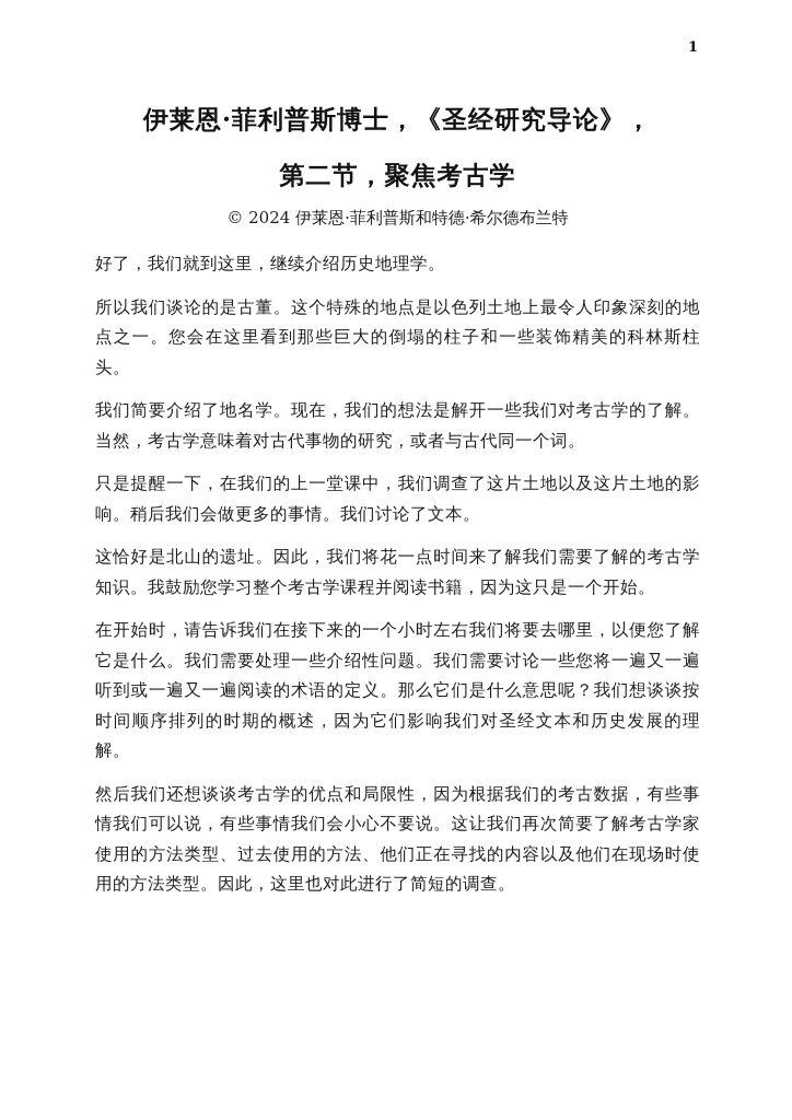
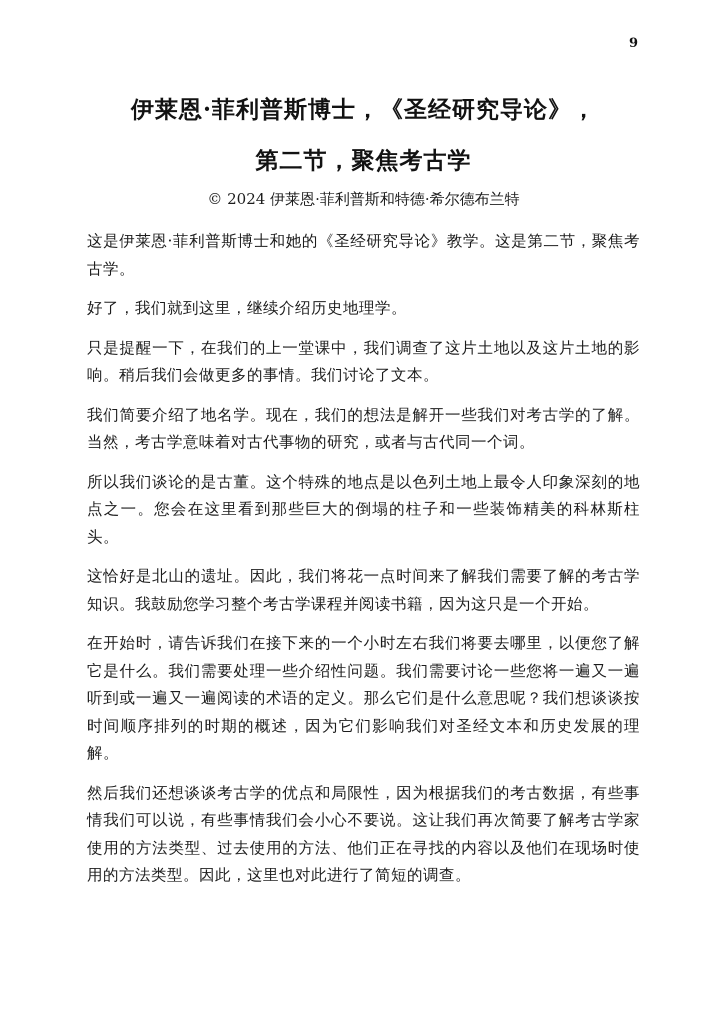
- 1
+ 9
  伊莱恩·菲利普斯博士，《圣经研究导论》，
  第二节，聚焦考古学
  © 2024 伊莱恩·菲利普斯和特德·希尔德布兰特
+ 这是伊莱恩·菲利普斯博士和她的《圣经研究导论》教学。这是第二节，聚焦考古学。
  好了，我们就到这里，继续介绍历史地理学。
- 所以我们谈论的是古董。这个特殊的地点是以色列土地上最令人印象深刻的地点之一。您会在这里看到那些巨大的倒塌的柱子和一些装饰精美的科林斯柱头。
+ 只是提醒一下，在我们的上一堂课中，我们调查了这片土地以及这片土地的影响。稍后我们会做更多的事情。我们讨论了文本。
  我们简要介绍了地名学。现在，我们的想法是解开一些我们对考古学的了解。当然，考古学意味着对古代事物的研究，或者与古代同一个词。
- 只是提醒一下，在我们的上一堂课中，我们调查了这片土地以及这片土地的影响。稍后我们会做更多的事情。我们讨论了文本。
+ 所以我们谈论的是古董。这个特殊的地点是以色列土地上最令人印象深刻的地点之一。您会在这里看到那些巨大的倒塌的柱子和一些装饰精美的科林斯柱头。
  这恰好是北山的遗址。因此，我们将花一点时间来了解我们需要了解的考古学知识。我鼓励您学习整个考古学课程并阅读书籍，因为这只是一个开始。
  在开始时，请告诉我们在接下来的一个小时左右我们将要去哪里，以便您了解它是什么。我们需要处理一些介绍性问题。我们需要讨论一些您将一遍又一遍听到或一遍又一遍阅读的术语的定义。那么它们是什么意思呢？我们想谈谈按时间顺序排列的时期的概述，因为它们影响我们对圣经文本和历史发展的理解。
  然后我们还想谈谈考古学的优点和局限性，因为根据我们的考古数据，有些事情我们可以说，有些事情我们会小心不要说。这让我们再次简要了解考古学家使用的方法类型、过去使用的方法、他们正在寻找的内容以及他们在现场时使用的方法类型。因此，这里也对此进行了简短的调查。
